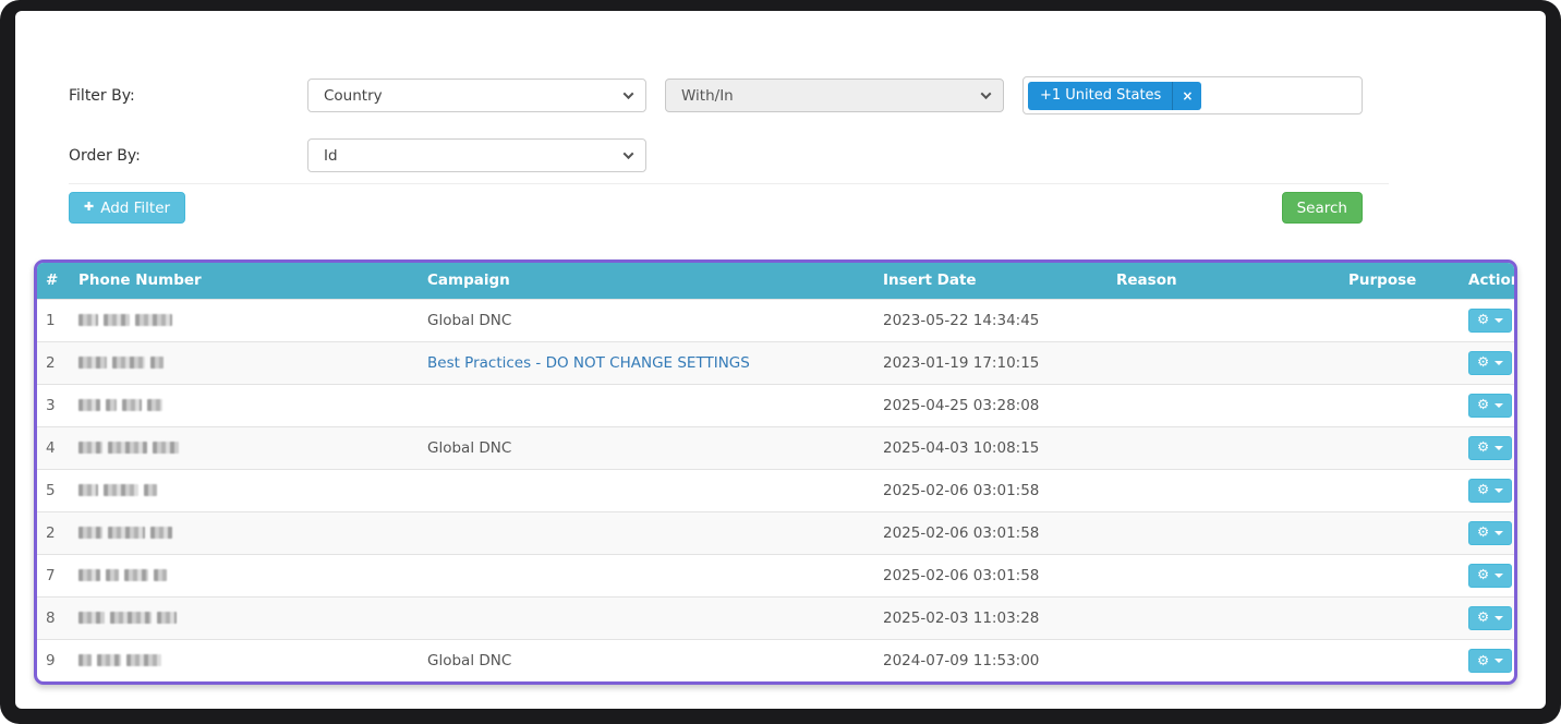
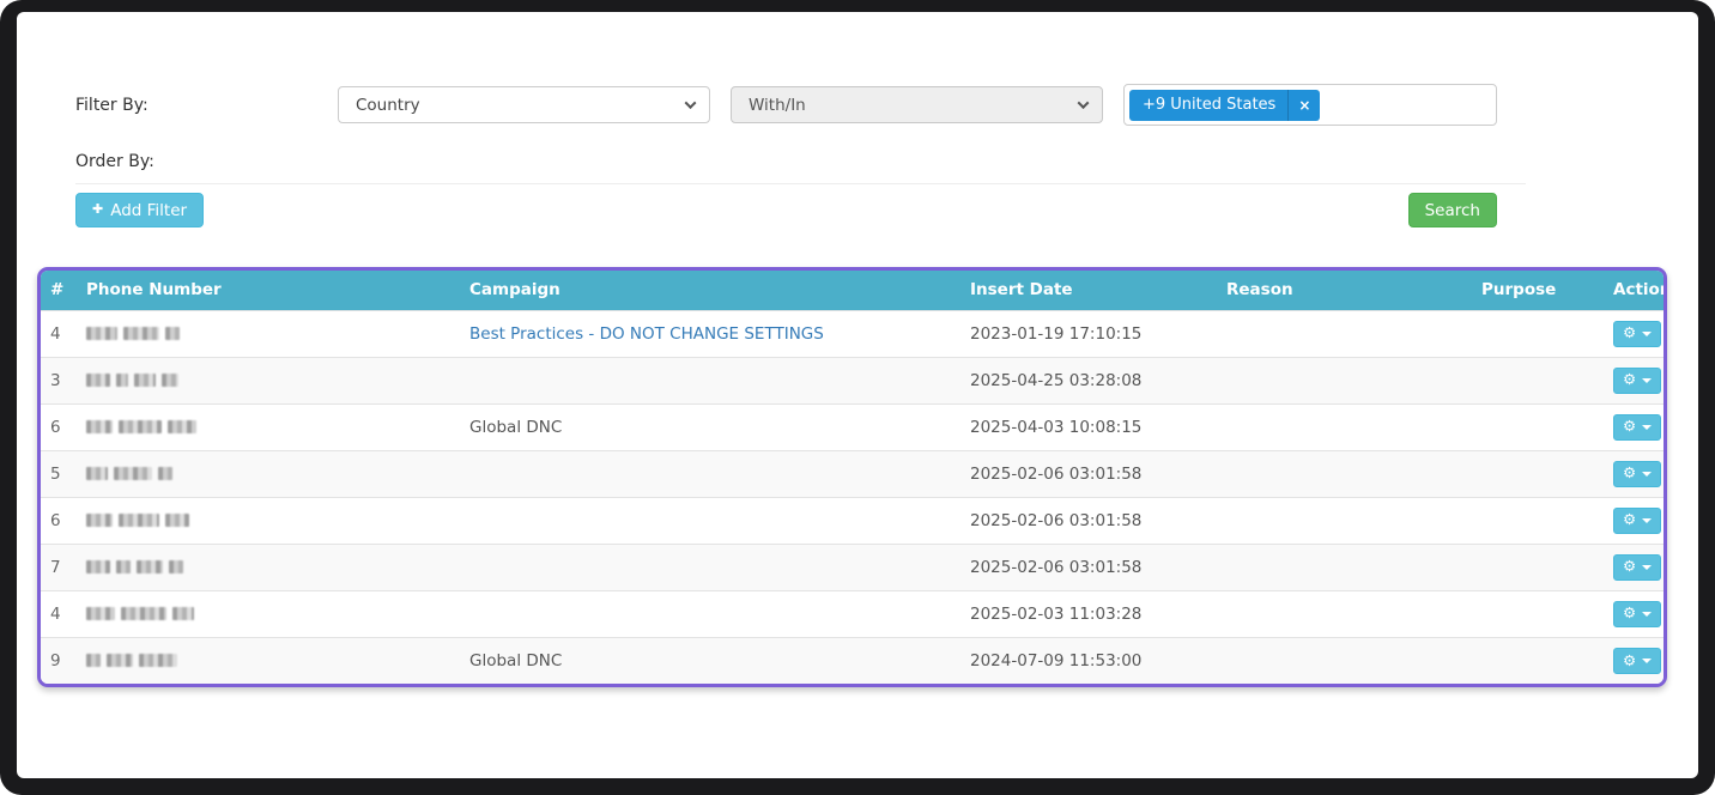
  Filter By:
  Country
  With/In
- +1 United States
+ +9 United States
  ×
  Order By:
- Id
  ✚
  Add Filter
  Search
  #	Phone Number	Campaign	Insert Date	Reason	Purpose	Actio
- 1		Global DNC	2023-05-22 14:34:45			⚙
- 2		Best Practices - DO NOT CHANGE SETTINGS	2023-01-19 17:10:15			⚙
+ 4		Best Practices - DO NOT CHANGE SETTINGS	2023-01-19 17:10:15			⚙
  3			2025-04-25 03:28:08			⚙
- 4		Global DNC	2025-04-03 10:08:15			⚙
+ 6		Global DNC	2025-04-03 10:08:15			⚙
  5			2025-02-06 03:01:58			⚙
- 2			2025-02-06 03:01:58			⚙
+ 6			2025-02-06 03:01:58			⚙
  7			2025-02-06 03:01:58			⚙
- 8			2025-02-03 11:03:28			⚙
+ 4			2025-02-03 11:03:28			⚙
  9		Global DNC	2024-07-09 11:53:00			⚙
